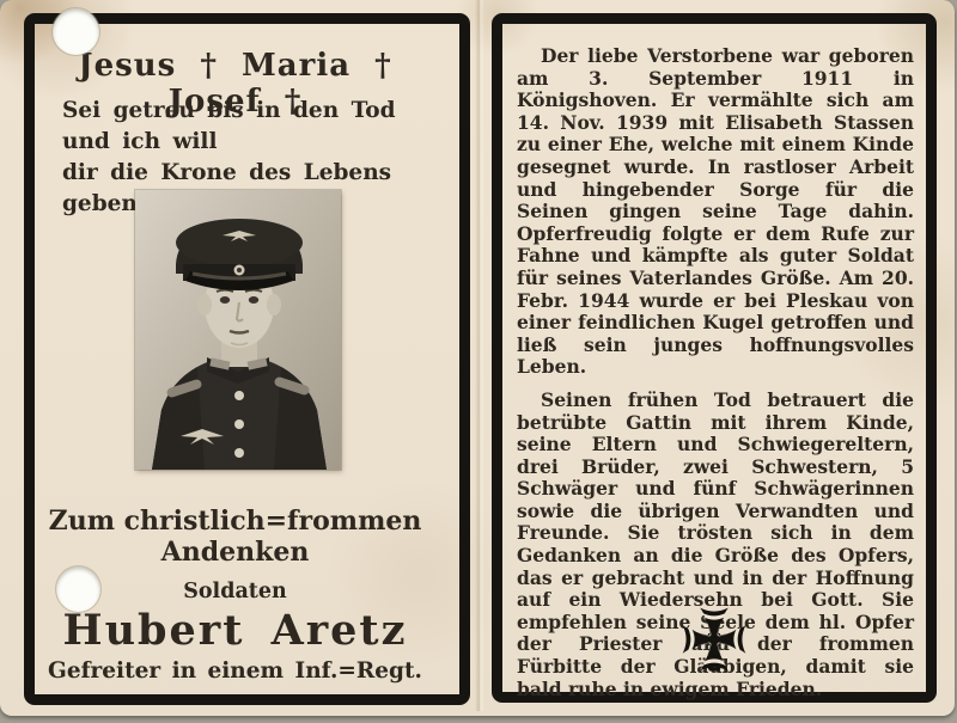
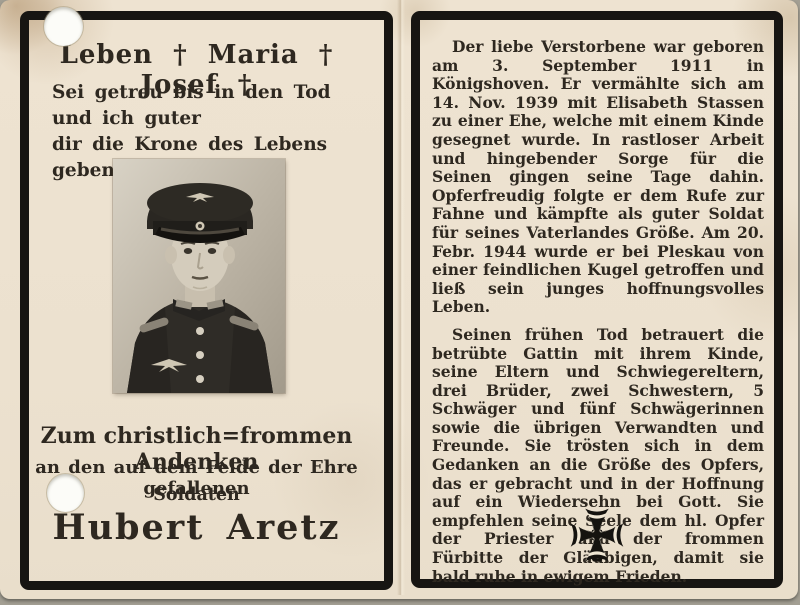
- Jesus † Maria † Josef †
+ Leben † Maria † Josef †
- Sei getreu bis in den Tod und ich will
+ Sei getreu bis in den Tod und ich guter
  dir die Krone des Lebens geben
  Zum christlich=frommen Andenken
+ an den auf dem Felde der Ehre gefallenen
  Soldaten
  Hubert Aretz
- Gefreiter in einem Inf.=Regt.
  Der liebe Verstorbene war geboren am 3. September 1911 in Königshoven. Er vermählte sich am 14. Nov. 1939 mit Elisabeth Stassen zu einer Ehe, welche mit einem Kinde gesegnet wurde. In rastloser Arbeit und hingebender Sorge für die Seinen gingen seine Tage dahin. Opferfreudig folgte er dem Rufe zur Fahne und kämpfte als guter Soldat für seines Vaterlandes Größe. Am 20. Febr. 1944 wurde er bei Pleskau von einer feindlichen Kugel getroffen und ließ sein junges hoffnungsvolles Leben.
  Seinen frühen Tod betrauert die betrübte Gattin mit ihrem Kinde, seine Eltern und Schwiegereltern, drei Brüder, zwei Schwestern, 5 Schwäger und fünf Schwägerinnen sowie die übrigen Verwandten und Freunde. Sie trösten sich in dem Gedanken an die Größe des Opfers, das er gebracht und in der Hoffnung auf ein Wiedersehn bei Gott. Sie empfehlen seine Sele dem hl. Opfer der Priester der frommen Fürbitte der Gläbigen, damit sie bald ruhe in ewigem Frieden.
